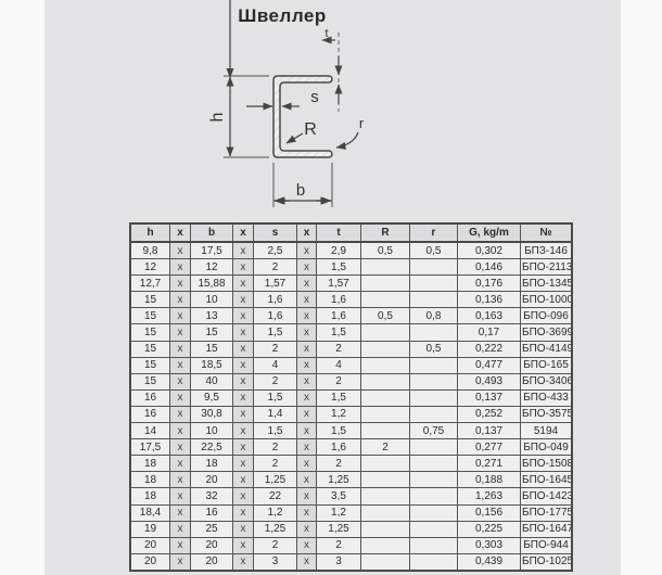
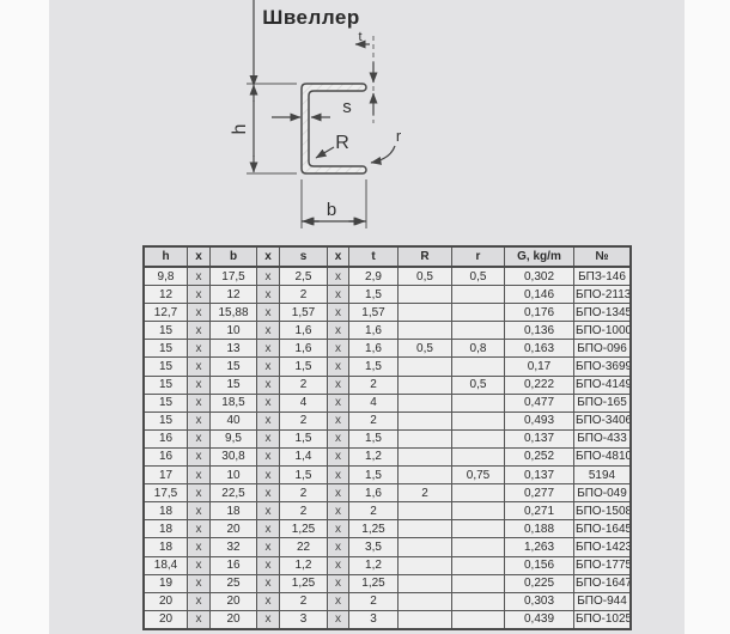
  Швеллер
  t
  s
  R
  r
  b
  h	x	b	x	s	x	t	R	r	G, kg/m	№
  9,8	x	17,5	x	2,5	x	2,9	0,5	0,5	0,302	БПЗ-146
  12	x	12	x	2	x	1,5			0,146	БПО-2113
  12,7	x	15,88	x	1,57	x	1,57			0,176	БПО-1345
  15	x	10	x	1,6	x	1,6			0,136	БПО-1000
  15	x	13	x	1,6	x	1,6	0,5	0,8	0,163	БПО-096
  15	x	15	x	1,5	x	1,5			0,17	БПО-3699
  15	x	15	x	2	x	2		0,5	0,222	БПО-4149
  15	x	18,5	x	4	x	4			0,477	БПО-165
  15	x	40	x	2	x	2			0,493	БПО-3406
  16	x	9,5	x	1,5	x	1,5			0,137	БПО-433
- 16	x	30,8	x	1,4	x	1,2			0,252	БПО-3575
+ 16	x	30,8	x	1,4	x	1,2			0,252	БПО-4810
- 14	x	10	x	1,5	x	1,5		0,75	0,137	5194
+ 17	x	10	x	1,5	x	1,5		0,75	0,137	5194
  17,5	x	22,5	x	2	x	1,6	2		0,277	БПО-049
  18	x	18	x	2	x	2			0,271	БПО-1508
  18	x	20	x	1,25	x	1,25			0,188	БПО-1645
  18	x	32	x	22	x	3,5			1,263	БПО-1423
  18,4	x	16	x	1,2	x	1,2			0,156	БПО-1775
  19	x	25	x	1,25	x	1,25			0,225	БПО-1647
  20	x	20	x	2	x	2			0,303	БПО-944
  20	x	20	x	3	x	3			0,439	БПО-1025
